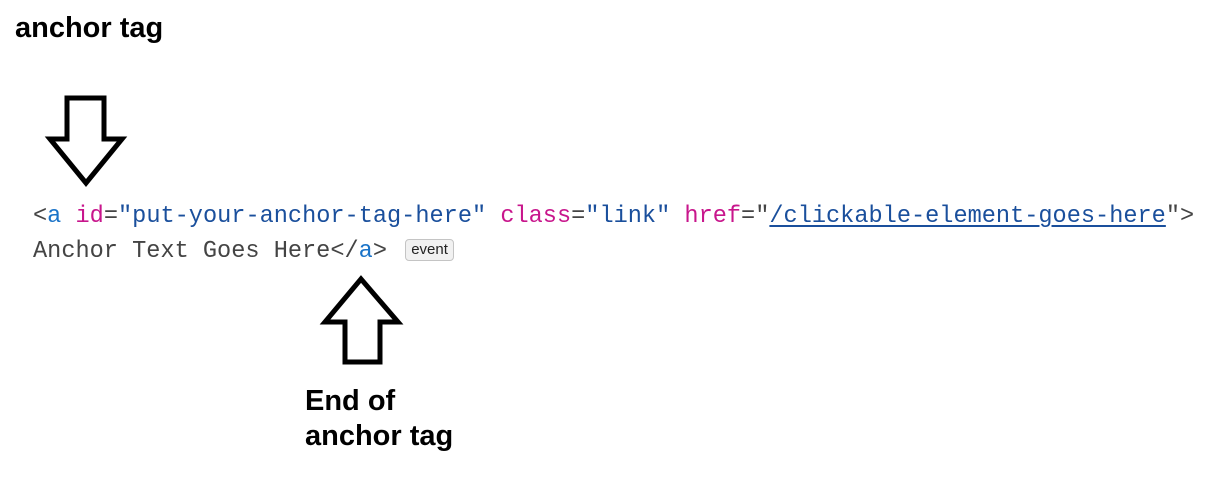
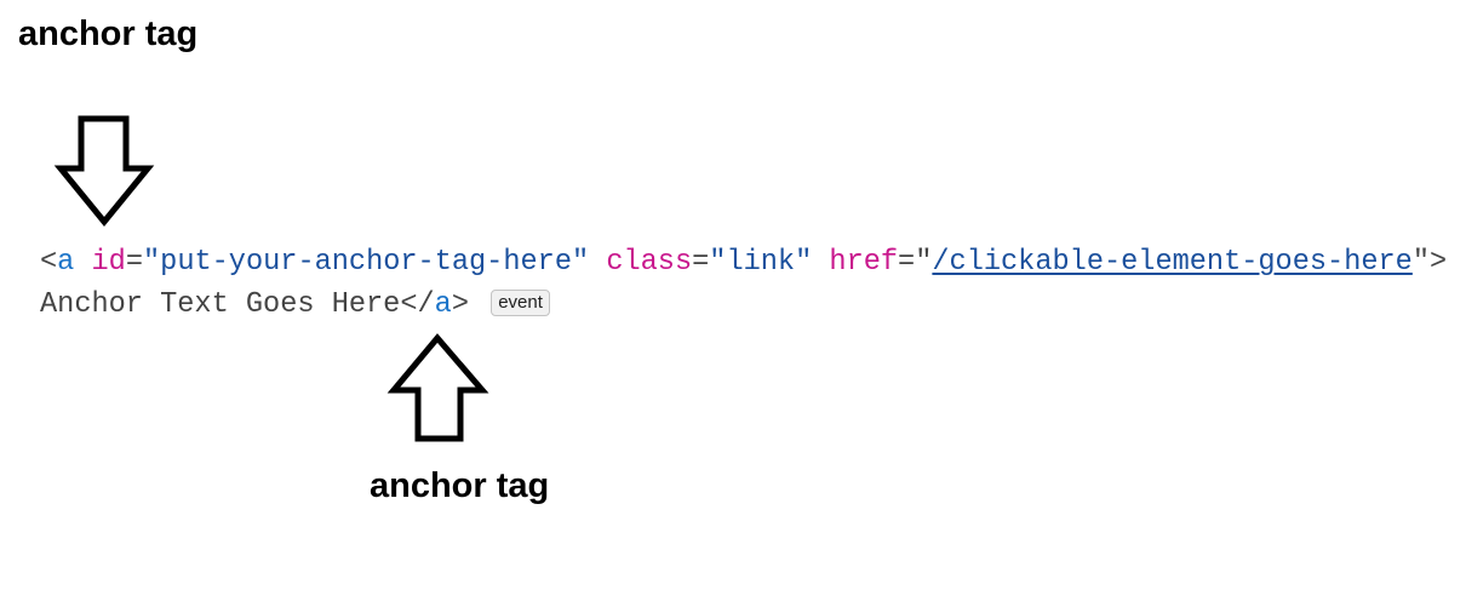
  anchor tag
  <a id="put-your-anchor-tag-here" class="link" href="/clickable-element-goes-here"> Anchor Text Goes Here</a> event
- End of
  anchor tag
